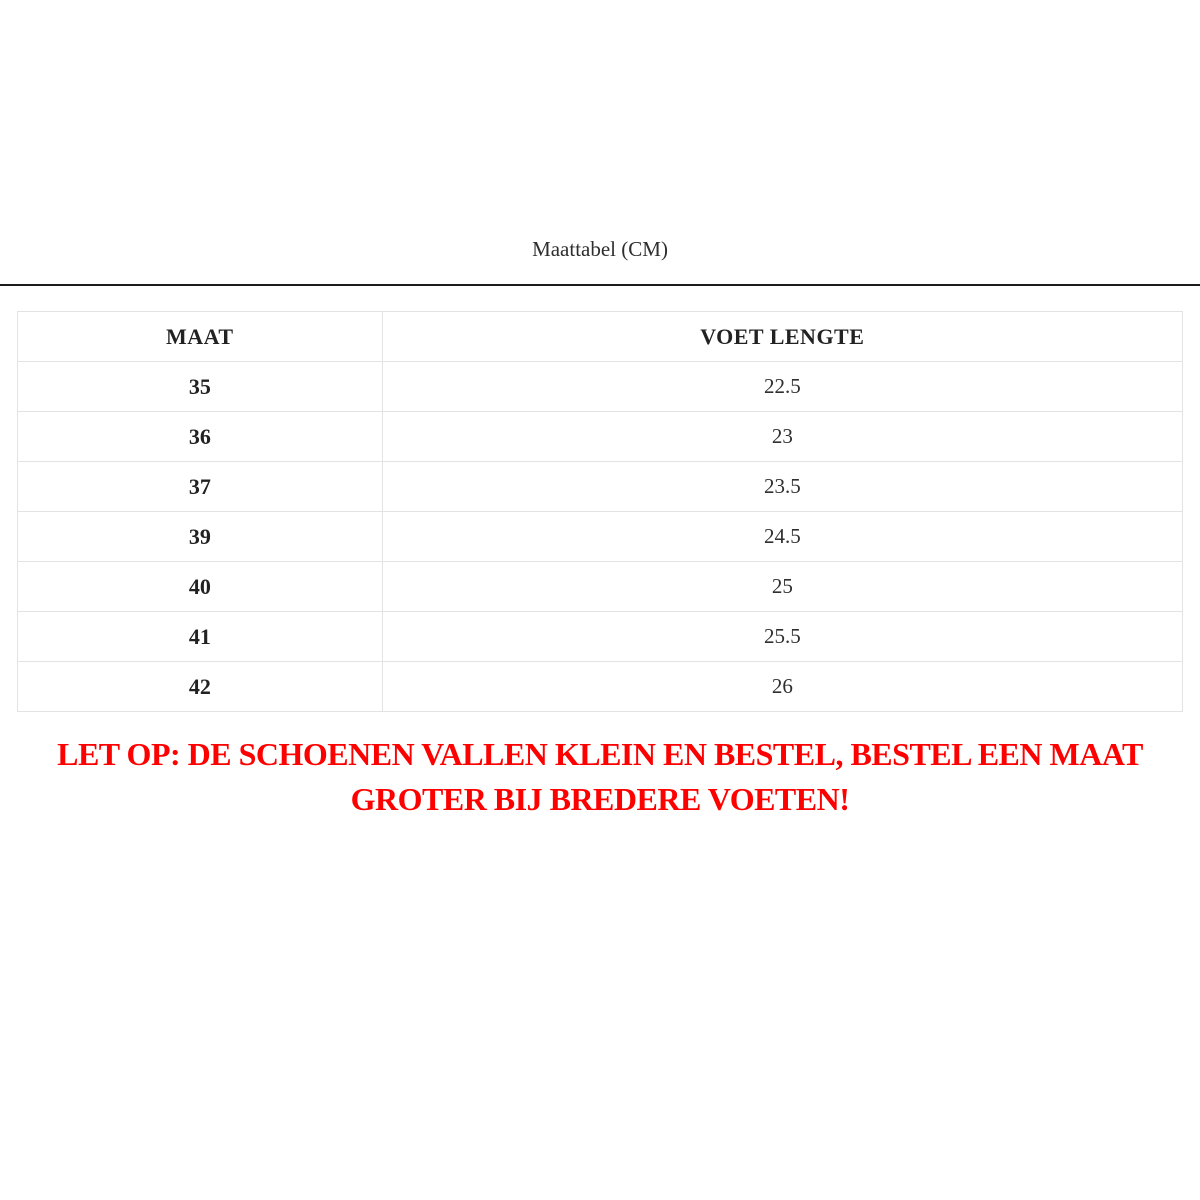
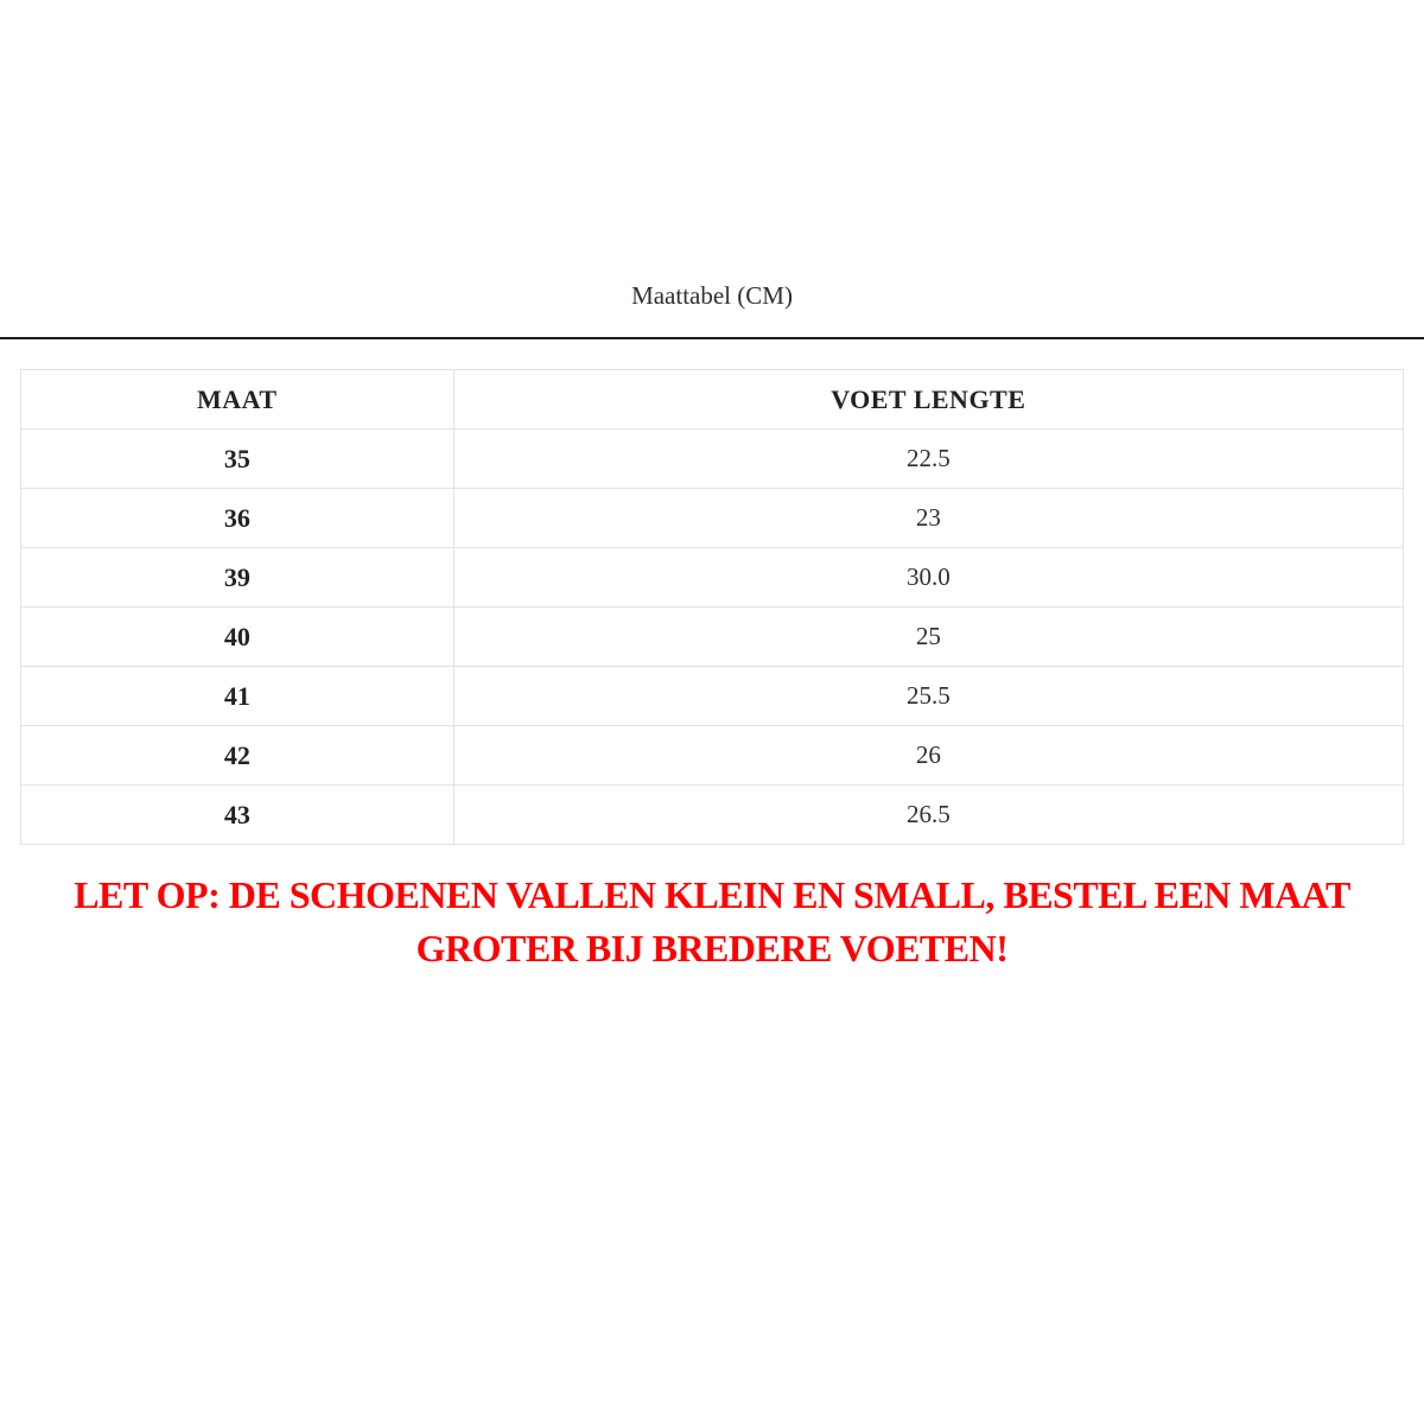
  Maattabel (CM)
  MAAT	VOET LENGTE
  35	22.5
  36	23
- 37	23.5
- 39	24.5
+ 39	30.0
  40	25
  41	25.5
  42	26
+ 43	26.5
- LET OP: DE SCHOENEN VALLEN KLEIN EN BESTEL, BESTEL EEN MAAT
+ LET OP: DE SCHOENEN VALLEN KLEIN EN SMALL, BESTEL EEN MAAT
  GROTER BIJ BREDERE VOETEN!
